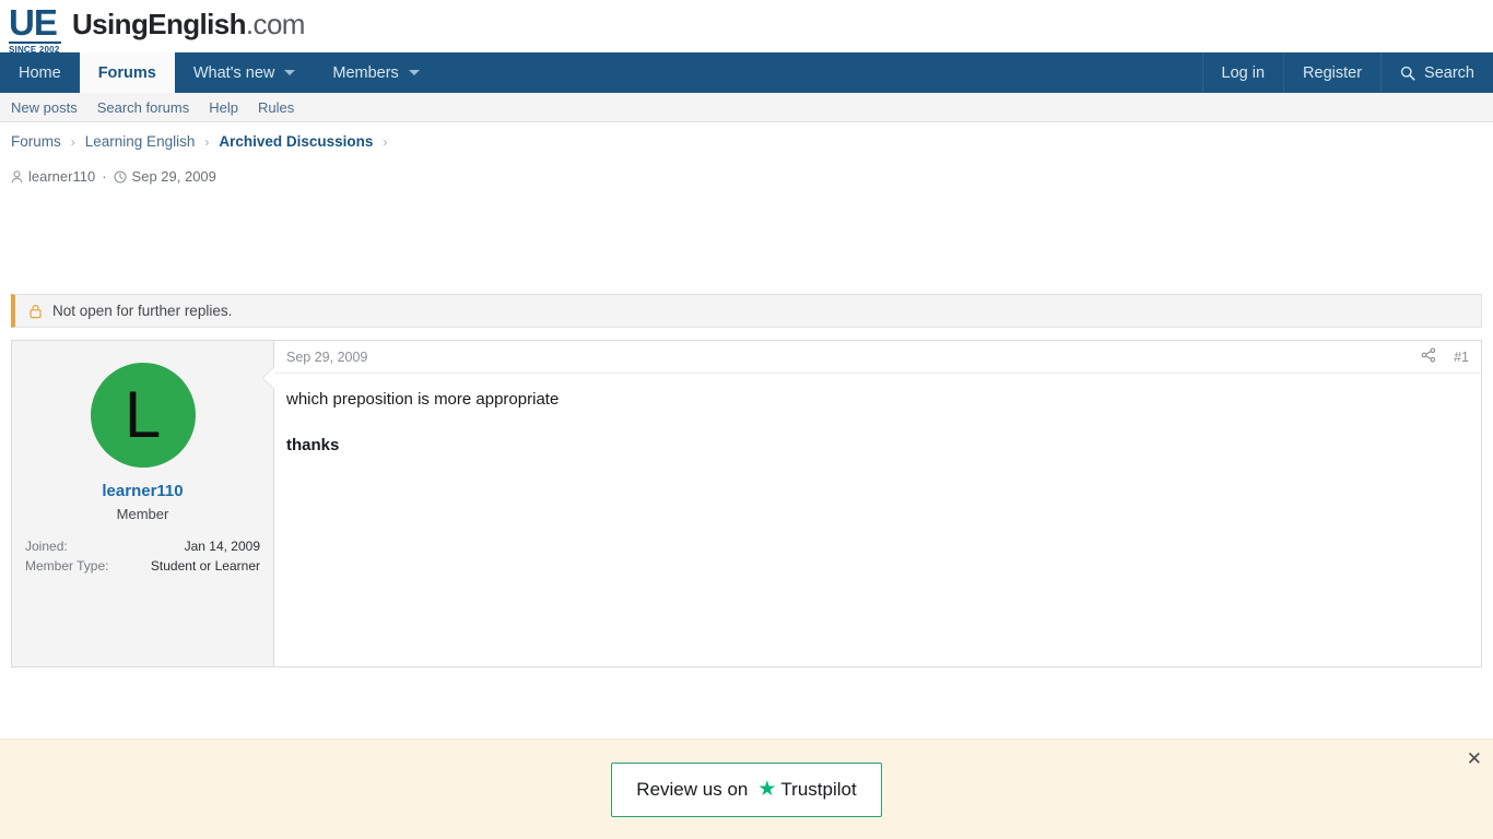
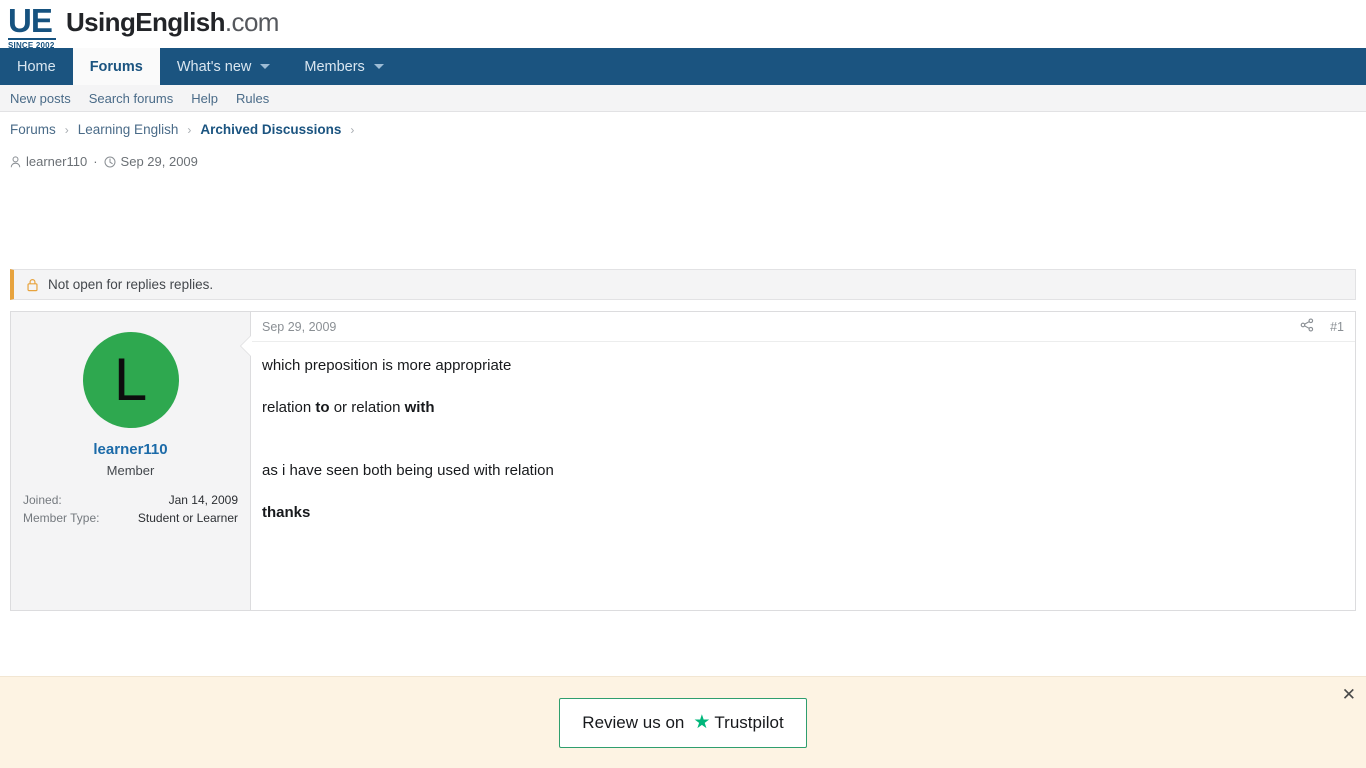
  UE
  SINCE 2002
  UsingEnglish.com
  Home
  Forums
  What's new
  Members
- Log in
- Register
- Search
  New posts
  Search forums
  Help
  Rules
  Forums
  ›
  Learning English
  ›
  Archived Discussions
  ›
  learner110
  ·
  Sep 29, 2009
- Not open for further replies.
+ Not open for replies replies.
  L
  learner110
  Member
  Joined:
  Jan 14, 2009
  Member Type:
  Student or Learner
  Sep 29, 2009
  #1
  which preposition is more appropriate
+ relation to or relation with
+ as i have seen both being used with relation
  thanks
  Review us on
  ★
  Trustpilot
  ✕
